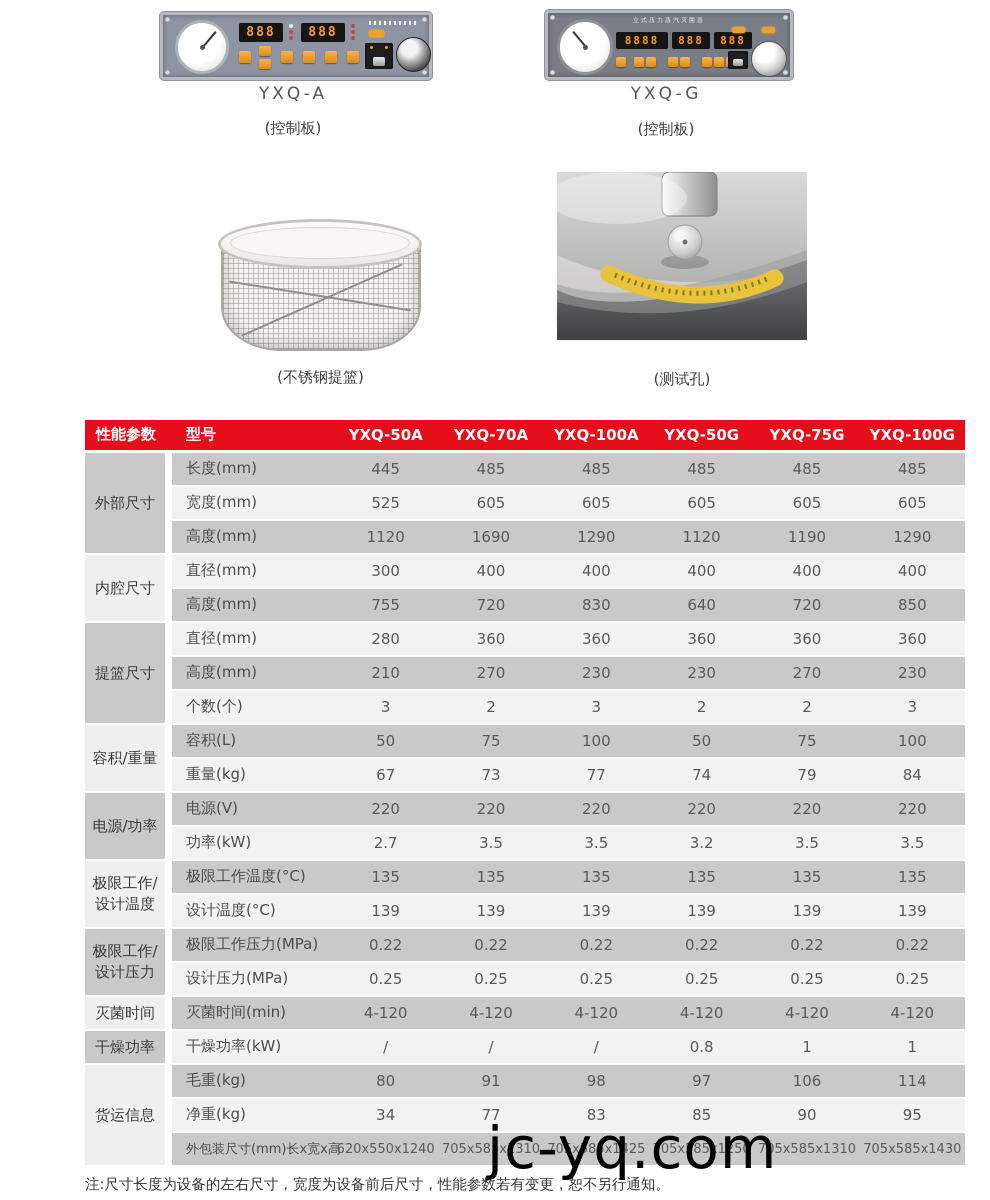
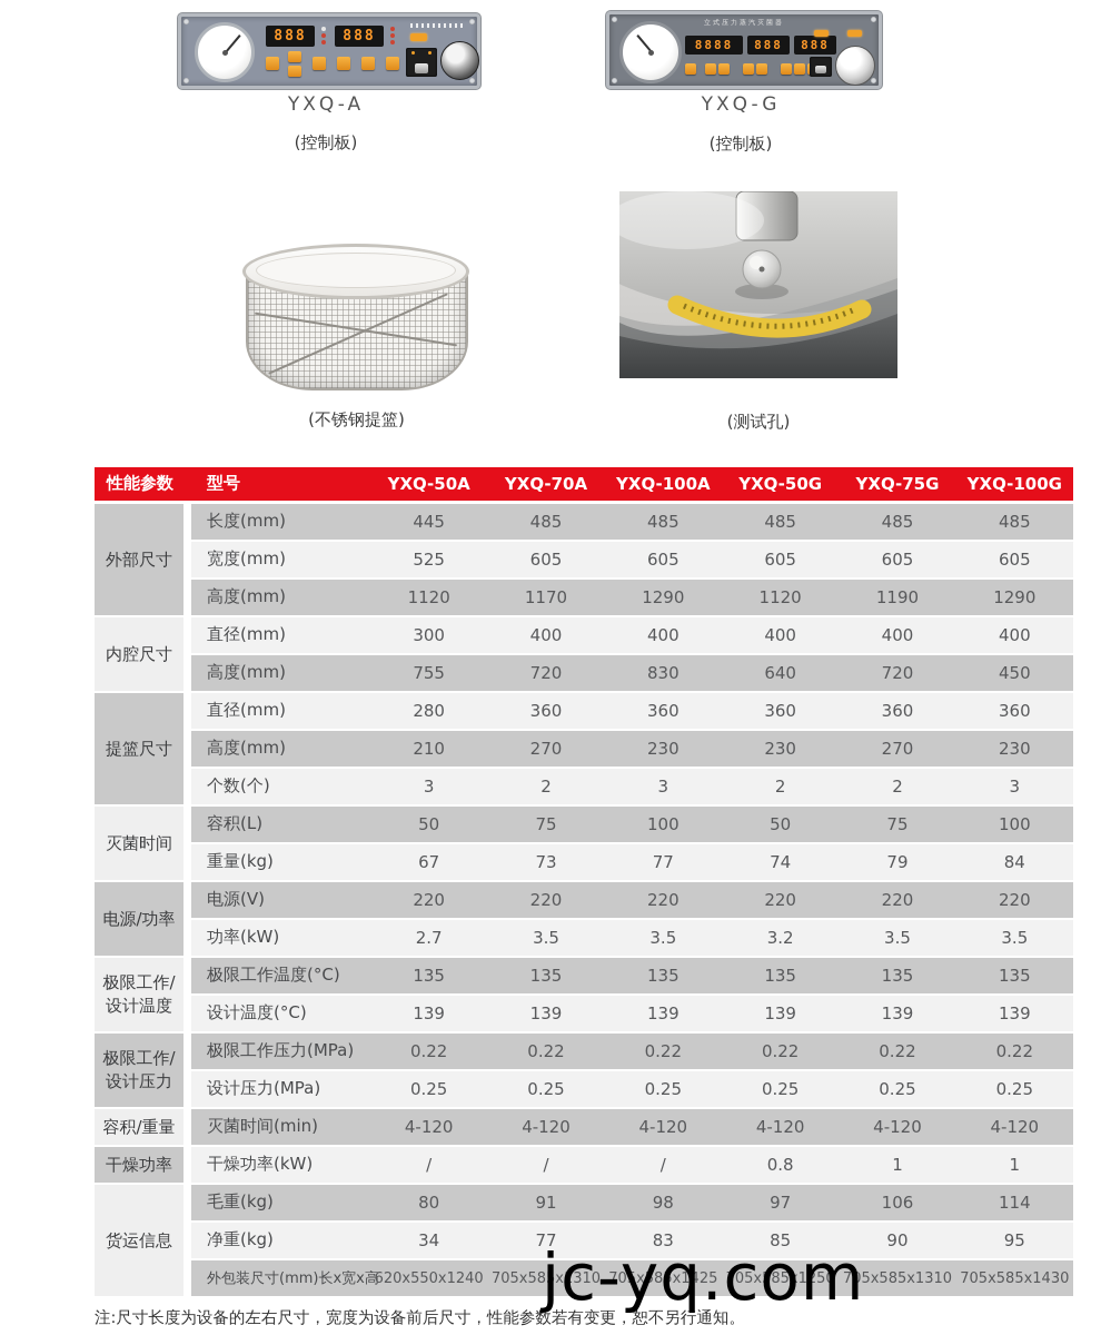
  888
  888
  YXQ-A
  (控制板)
  8888
  888
  888
  YXQ-G
  (控制板)
  (不锈钢提篮)
  (测试孔)
  性能参数	型号	YXQ-50A	YXQ-70A	YXQ-100A	YXQ-50G	YXQ-75G	YXQ-100G
  外部尺寸	长度(mm)	445	485	485	485	485	485
  宽度(mm)	525	605	605	605	605	605
- 高度(mm)	1120	1690	1290	1120	1190	1290
+ 高度(mm)	1120	1170	1290	1120	1190	1290
  内腔尺寸	直径(mm)	300	400	400	400	400	400
- 高度(mm)	755	720	830	640	720	850
+ 高度(mm)	755	720	830	640	720	450
  提篮尺寸	直径(mm)	280	360	360	360	360	360
  高度(mm)	210	270	230	230	270	230
  个数(个)	3	2	3	2	2	3
- 容积/重量	容积(L)	50	75	100	50	75	100
+ 灭菌时间	容积(L)	50	75	100	50	75	100
  重量(kg)	67	73	77	74	79	84
  电源/功率	电源(V)	220	220	220	220	220	220
  功率(kW)	2.7	3.5	3.5	3.2	3.5	3.5
  极限工作/ 设计温度	极限工作温度(°C)	135	135	135	135	135	135
  设计温度(°C)	139	139	139	139	139	139
  极限工作/ 设计压力	极限工作压力(MPa)	0.22	0.22	0.22	0.22	0.22	0.22
  设计压力(MPa)	0.25	0.25	0.25	0.25	0.25	0.25
- 灭菌时间	灭菌时间(min)	4-120	4-120	4-120	4-120	4-120	4-120
+ 容积/重量	灭菌时间(min)	4-120	4-120	4-120	4-120	4-120	4-120
  干燥功率	干燥功率(kW)	/	/	/	0.8	1	1
  货运信息	毛重(kg)	80	91	98	97	106	114
  净重(kg)	34	77	83	85	90	95
  外包装尺寸(mm)长x宽x高	620x550x1240	705x585x1310	705x585x1425	705x585x1250	705x585x1310	705x585x1430
  注:尺寸长度为设备的左右尺寸，宽度为设备前后尺寸，性能参数若有变更，恕不另行通知。
  jc-yq.com
